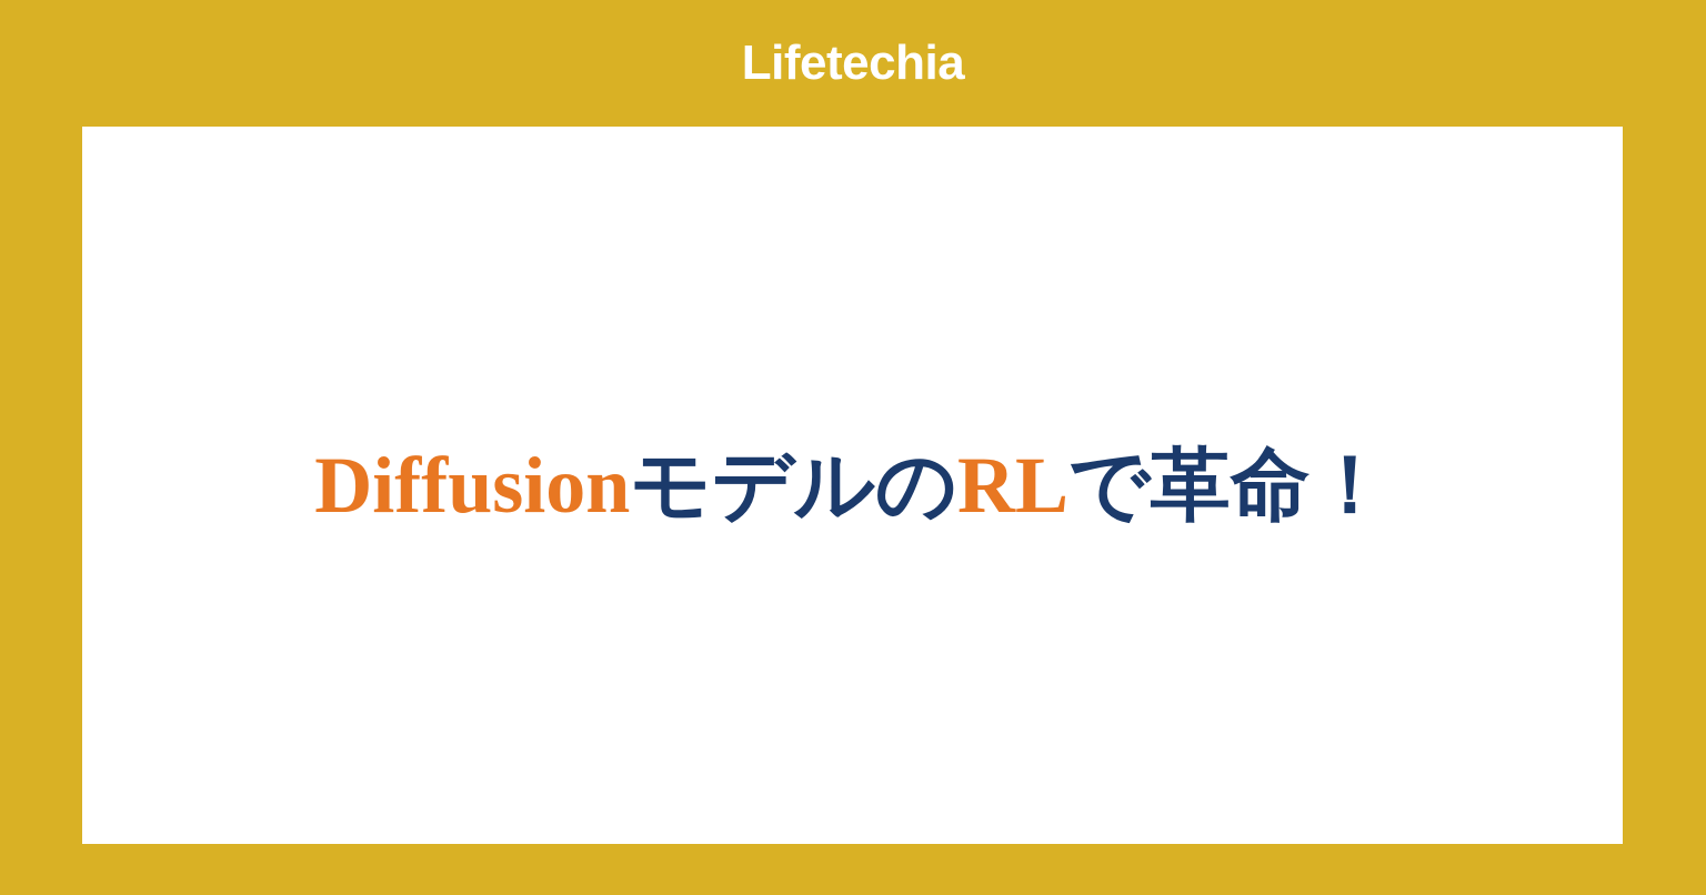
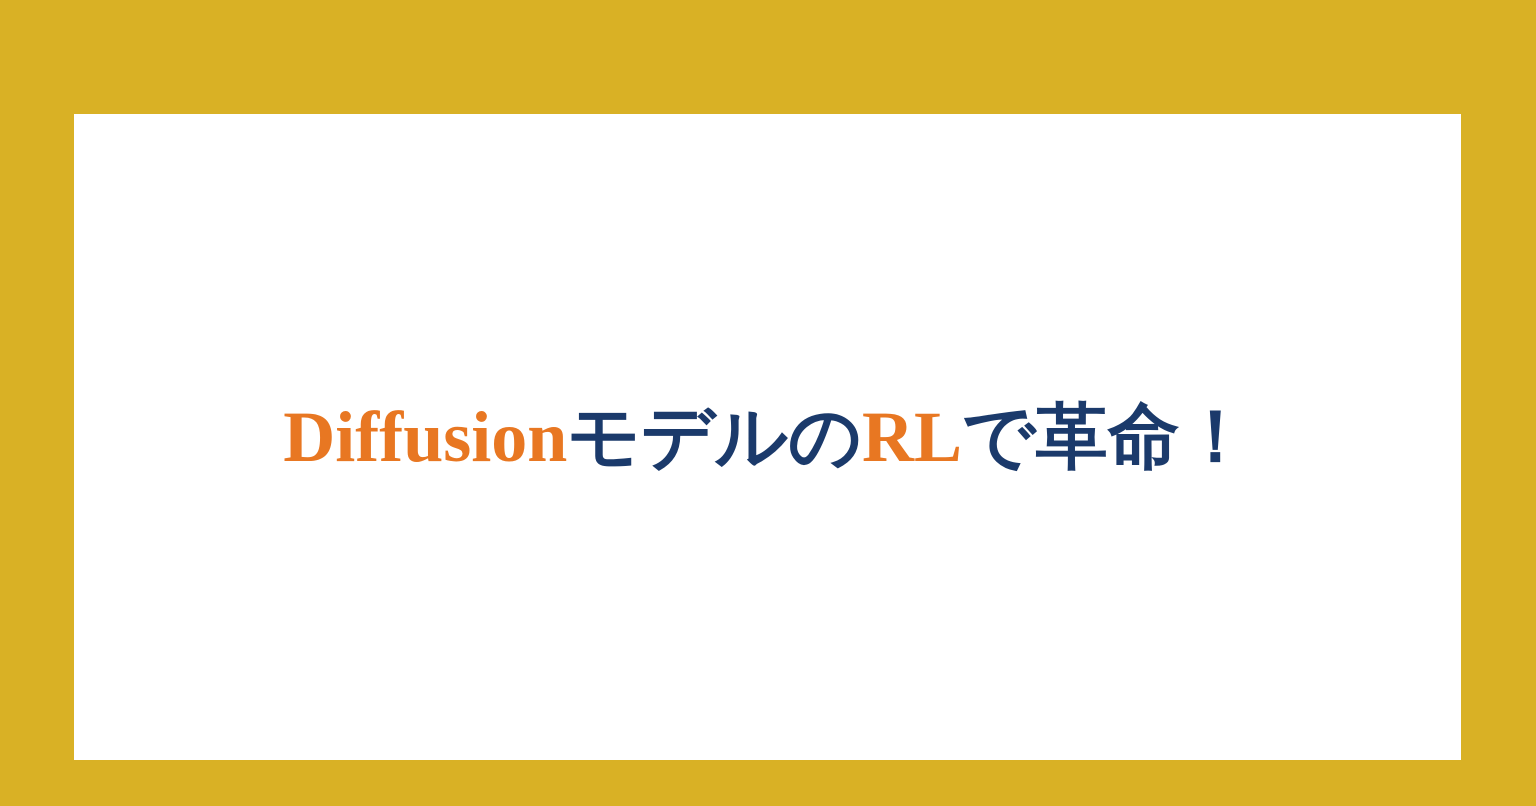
- Lifetechia
  DiffusionモデルのRLで革命！
